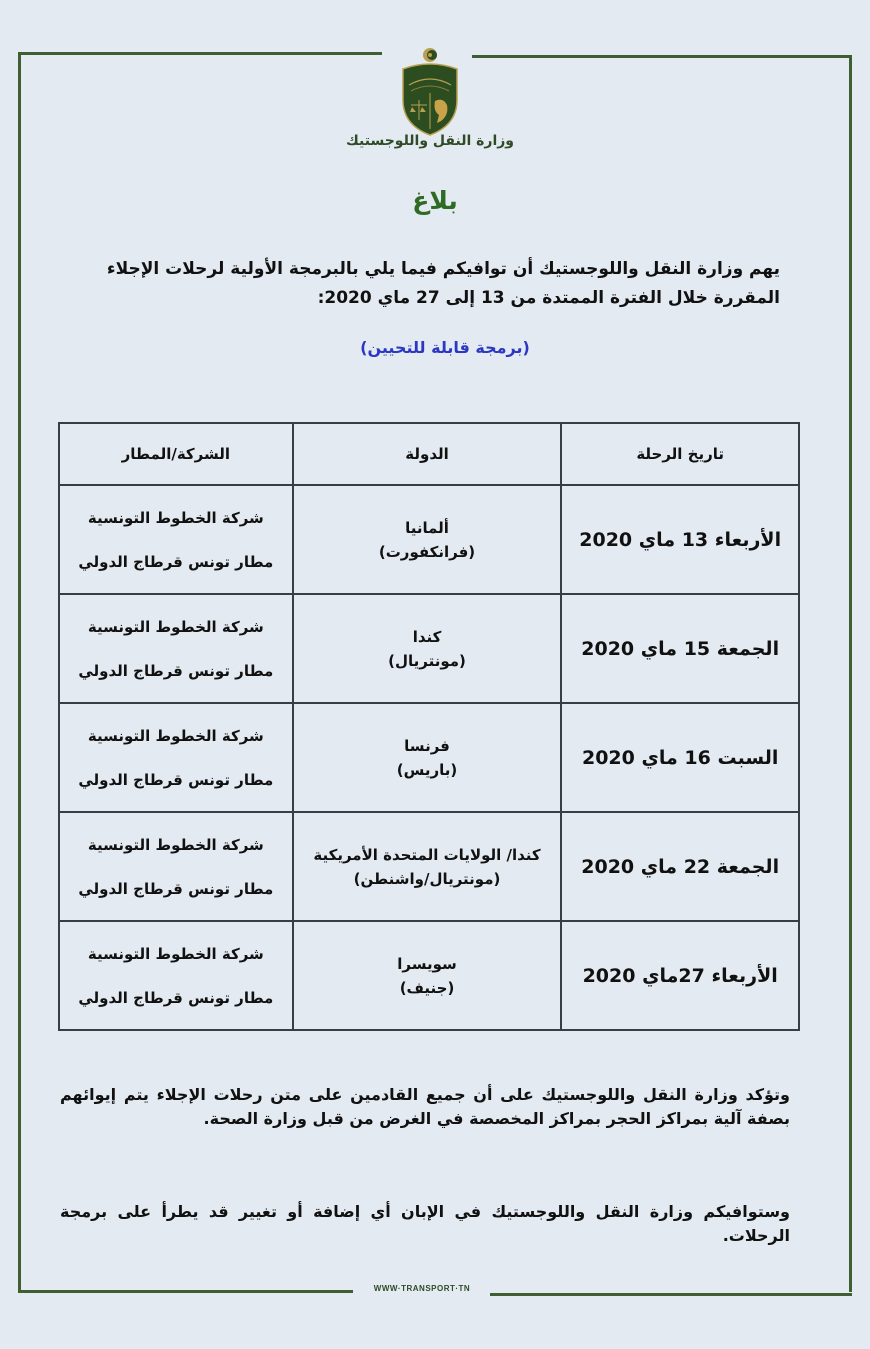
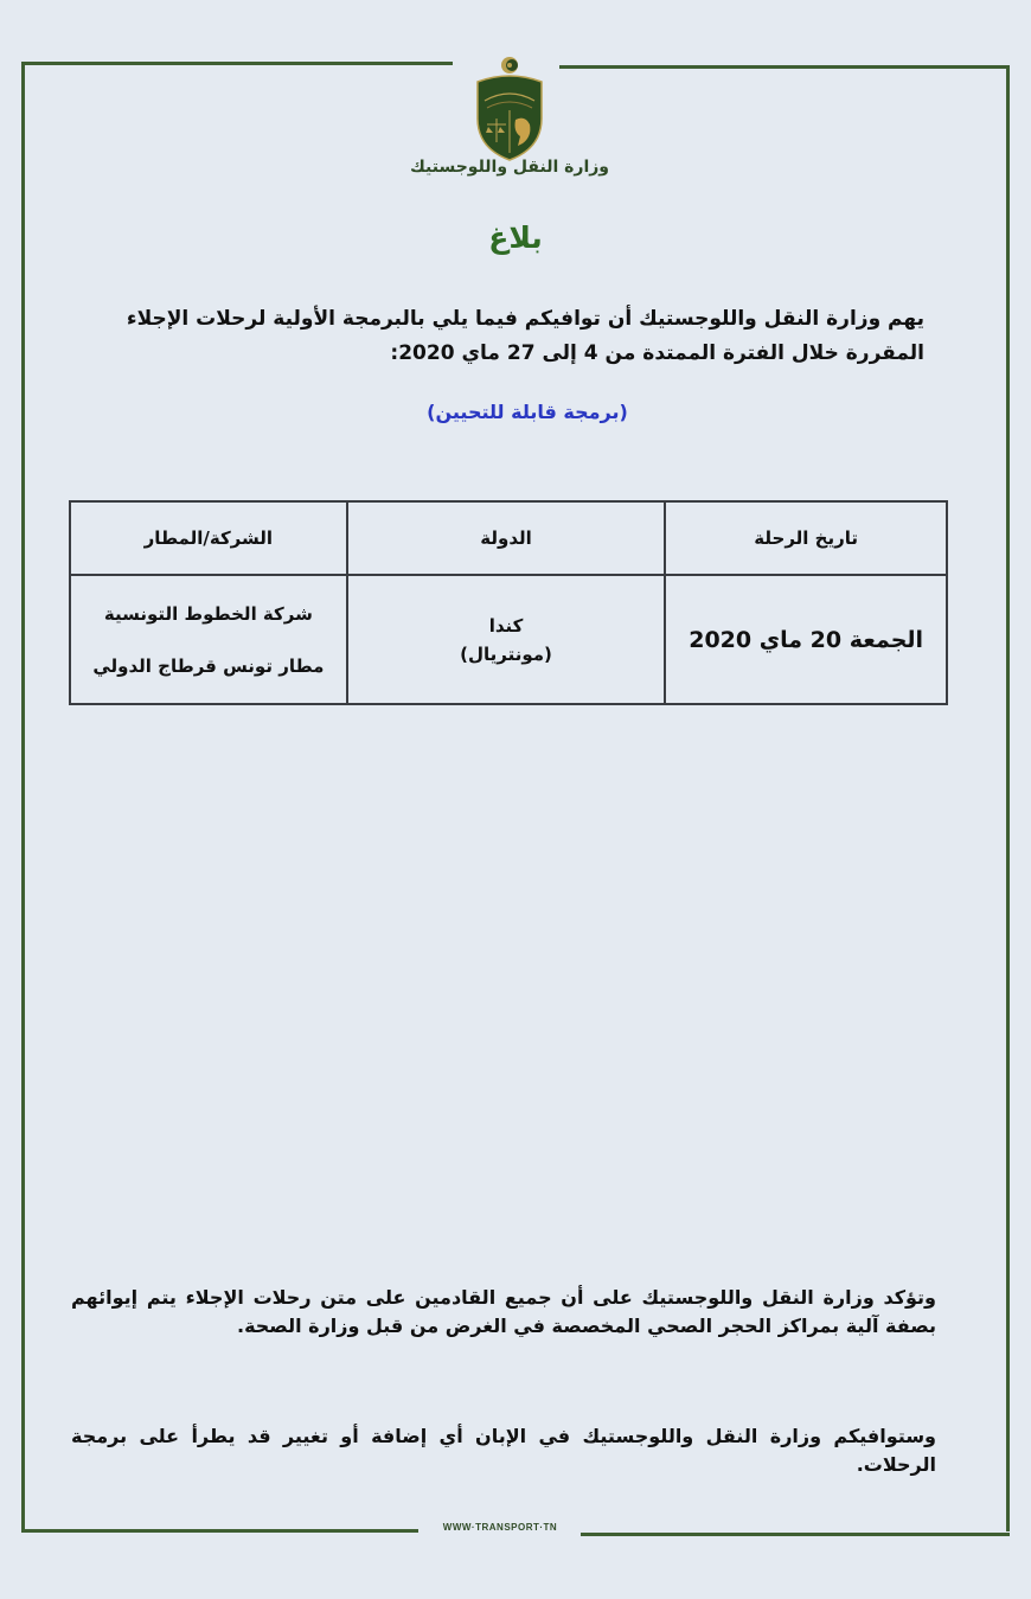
  وزارة النقل واللوجستيك
  بلاغ
- يهم وزارة النقل واللوجستيك أن توافيكم فيما يلي بالبرمجة الأولية لرحلات الإجلاء المقررة خلال الفترة الممتدة من 13 إلى 27 ماي 2020:
+ يهم وزارة النقل واللوجستيك أن توافيكم فيما يلي بالبرمجة الأولية لرحلات الإجلاء المقررة خلال الفترة الممتدة من 4 إلى 27 ماي 2020:
  (برمجة قابلة للتحيين)
  تاريخ الرحلة	الدولة	الشركة/المطار
- الأربعاء 13 ماي 2020	ألمانيا (فرانكفورت)	شركة الخطوط التونسية مطار تونس قرطاج الدولي
- الجمعة 15 ماي 2020	كندا (مونتريال)	شركة الخطوط التونسية مطار تونس قرطاج الدولي
+ الجمعة 20 ماي 2020	كندا (مونتريال)	شركة الخطوط التونسية مطار تونس قرطاج الدولي
- السبت 16 ماي 2020	فرنسا (باريس)	شركة الخطوط التونسية مطار تونس قرطاج الدولي
- الجمعة 22 ماي 2020	كندا/ الولايات المتحدة الأمريكية (مونتريال/واشنطن)	شركة الخطوط التونسية مطار تونس قرطاج الدولي
- الأربعاء 27ماي 2020	سويسرا (جنيف)	شركة الخطوط التونسية مطار تونس قرطاج الدولي
- وتؤكد وزارة النقل واللوجستيك على أن جميع القادمين على متن رحلات الإجلاء يتم إيوائهم بصفة آلية بمراكز الحجر بمراكز المخصصة في الغرض من قبل وزارة الصحة.
+ وتؤكد وزارة النقل واللوجستيك على أن جميع القادمين على متن رحلات الإجلاء يتم إيوائهم بصفة آلية بمراكز الحجر الصحي المخصصة في الغرض من قبل وزارة الصحة.
  وستوافيكم وزارة النقل واللوجستيك في الإبان أي إضافة أو تغيير قد يطرأ على برمجة الرحلات.
  WWW·TRANSPORT·TN
